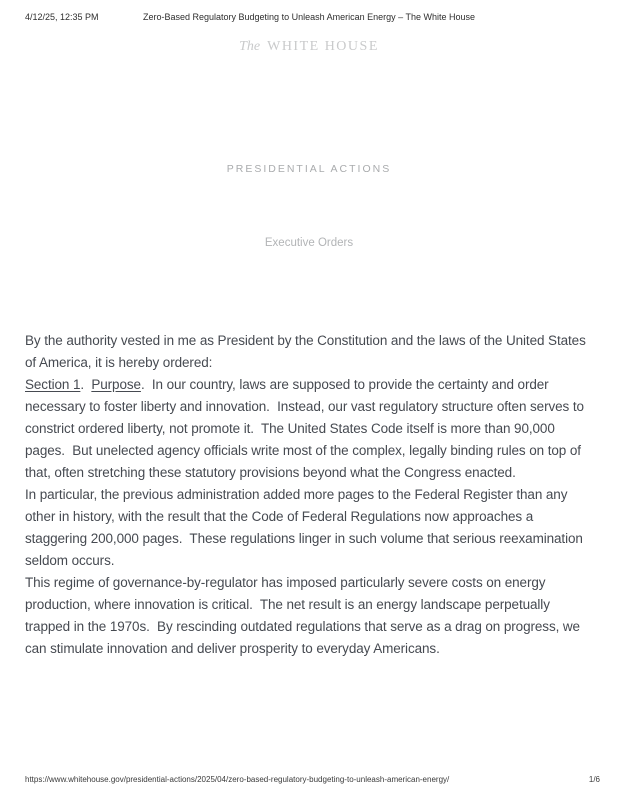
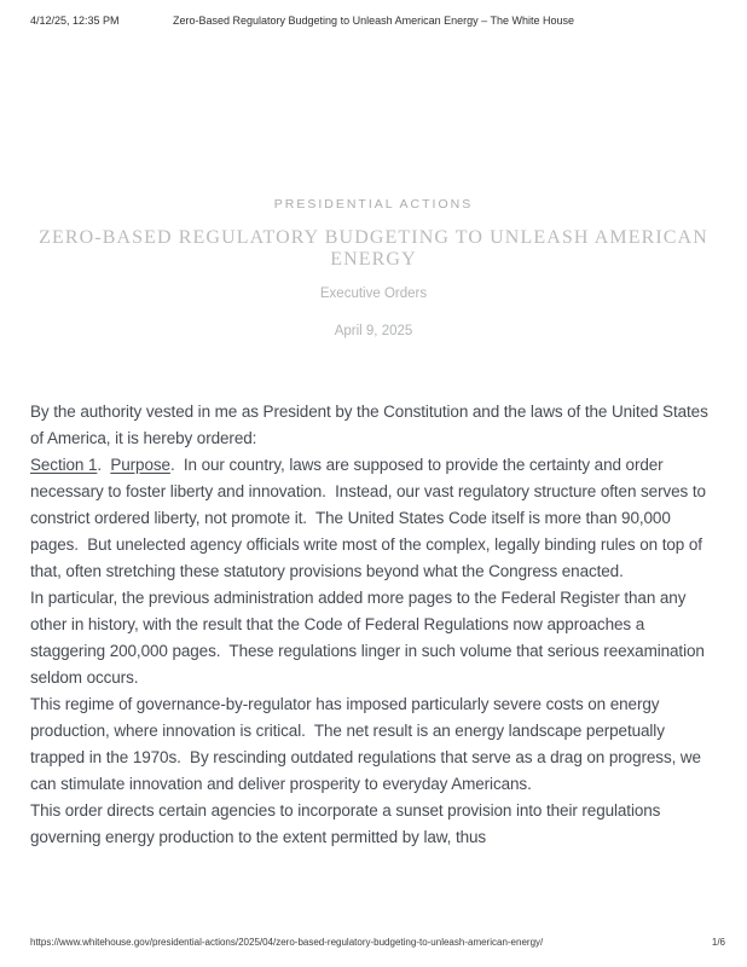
  4/12/25, 12:35 PM
  Zero-Based Regulatory Budgeting to Unleash American Energy – The White House
- The WHITE HOUSE
  PRESIDENTIAL ACTIONS
+ ZERO-BASED REGULATORY BUDGETING TO UNLEASH AMERICAN ENERGY
  Executive Orders
+ April 9, 2025
  By the authority vested in me as President by the Constitution and the laws of the United States of America, it is hereby ordered:
  Section 1. Purpose. In our country, laws are supposed to provide the certainty and order necessary to foster liberty and innovation. Instead, our vast regulatory structure often serves to constrict ordered liberty, not promote it. The United States Code itself is more than 90,000 pages. But unelected agency officials write most of the complex, legally binding rules on top of that, often stretching these statutory provisions beyond what the Congress enacted.
  In particular, the previous administration added more pages to the Federal Register than any other in history, with the result that the Code of Federal Regulations now approaches a staggering 200,000 pages. These regulations linger in such volume that serious reexamination seldom occurs.
  This regime of governance-by-regulator has imposed particularly severe costs on energy production, where innovation is critical. The net result is an energy landscape perpetually trapped in the 1970s. By rescinding outdated regulations that serve as a drag on progress, we can stimulate innovation and deliver prosperity to everyday Americans.
+ This order directs certain agencies to incorporate a sunset provision into their regulations governing energy production to the extent permitted by law, thus
  https://www.whitehouse.gov/presidential-actions/2025/04/zero-based-regulatory-budgeting-to-unleash-american-energy/
  1/6
